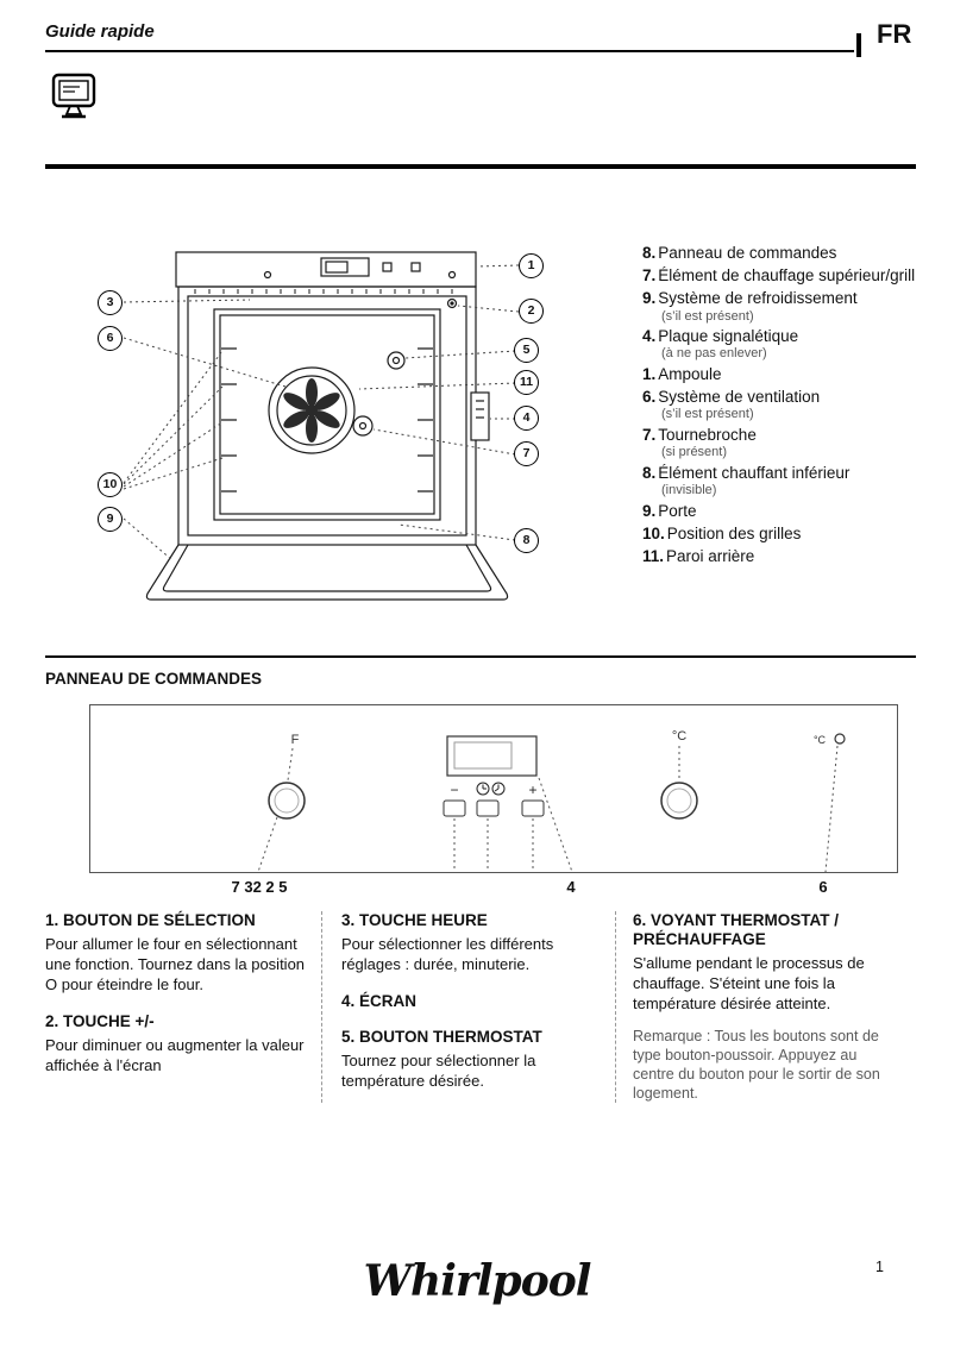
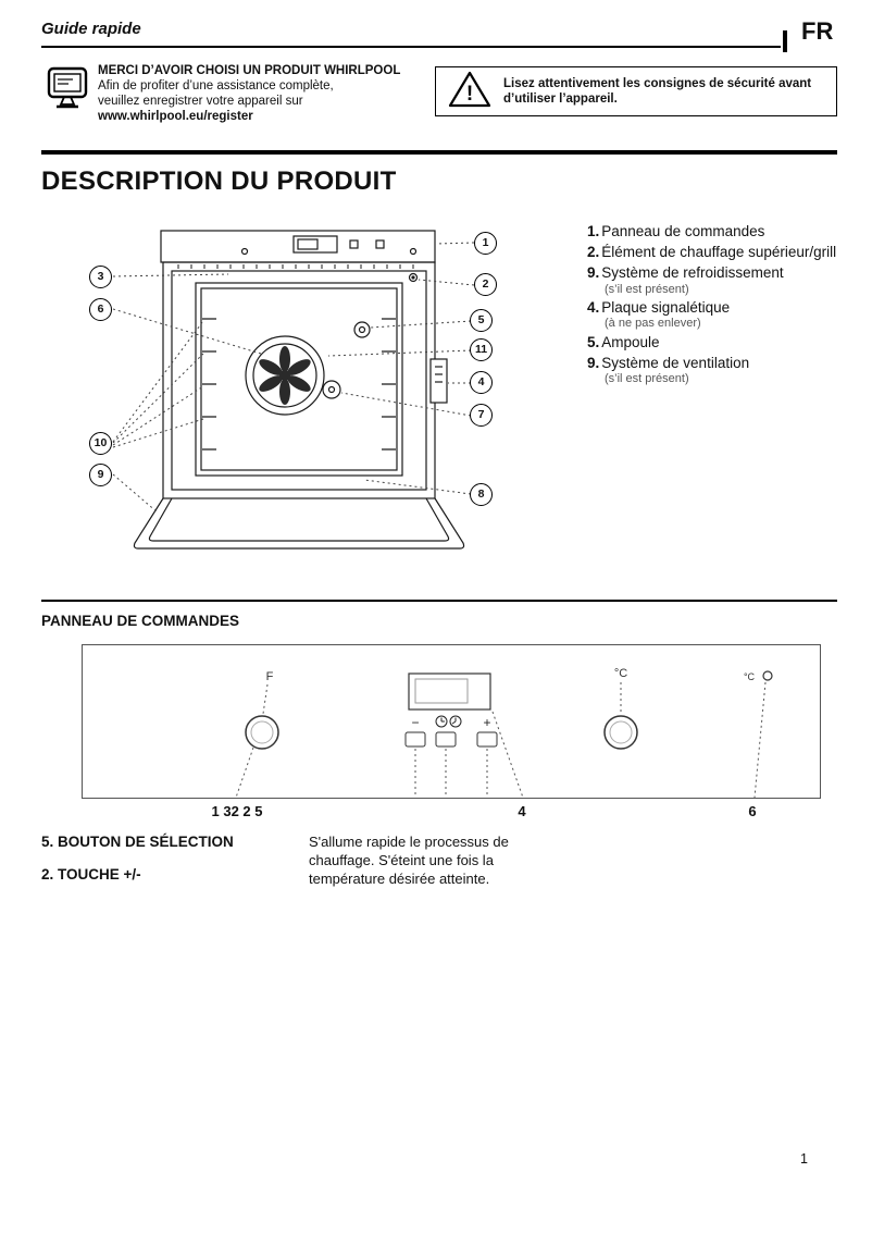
  Guide rapide
  FR
+ MERCI D’AVOIR CHOISI UN PRODUIT WHIRLPOOL
+ Afin de profiter d’une assistance complète,
+ veuillez enregistrer votre appareil sur
+ www.whirlpool.eu/register
+ !
+ Lisez attentivement les consignes de sécurité avant
+ d’utiliser l’appareil.
+ DESCRIPTION DU PRODUIT
  1
  2
  3
  6
  5
  11
  4
  7
  10
  9
  8
- 8. Panneau de commandes
+ 1. Panneau de commandes
- 7. Élément de chauffage supérieur/grill
+ 2. Élément de chauffage supérieur/grill
  9. Système de refroidissement
  (s’il est présent)
  4. Plaque signalétique
  (à ne pas enlever)
- 1. Ampoule
+ 5. Ampoule
- 6. Système de ventilation
+ 9. Système de ventilation
  (s’il est présent)
- 7. Tournebroche
- (si présent)
- 8. Élément chauffant inférieur
- (invisible)
- 9. Porte
- 10. Position des grilles
- 11. Paroi arrière
  PANNEAU DE COMMANDES
  F
  −
  +
  °C
  °C
- 7 32 2 5
+ 1 32 2 5
  4
  6
- 1. BOUTON DE SÉLECTION
+ 5. BOUTON DE SÉLECTION
- Pour allumer le four en sélectionnant une fonction. Tournez dans la position O pour éteindre le four.
  2. TOUCHE +/-
- Pour diminuer ou augmenter la valeur affichée à l'écran
- 3. TOUCHE HEURE
- Pour sélectionner les différents réglages : durée, minuterie.
- 4. ÉCRAN
- 5. BOUTON THERMOSTAT
- Tournez pour sélectionner la température désirée.
- 6. VOYANT THERMOSTAT / PRÉCHAUFFAGE
- S'allume pendant le processus de chauffage. S'éteint une fois la température désirée atteinte.
+ S'allume rapide le processus de chauffage. S'éteint une fois la température désirée atteinte.
- Remarque : Tous les boutons sont de type bouton-poussoir. Appuyez au centre du bouton pour le sortir de son logement.
- Whirlpool
  1
